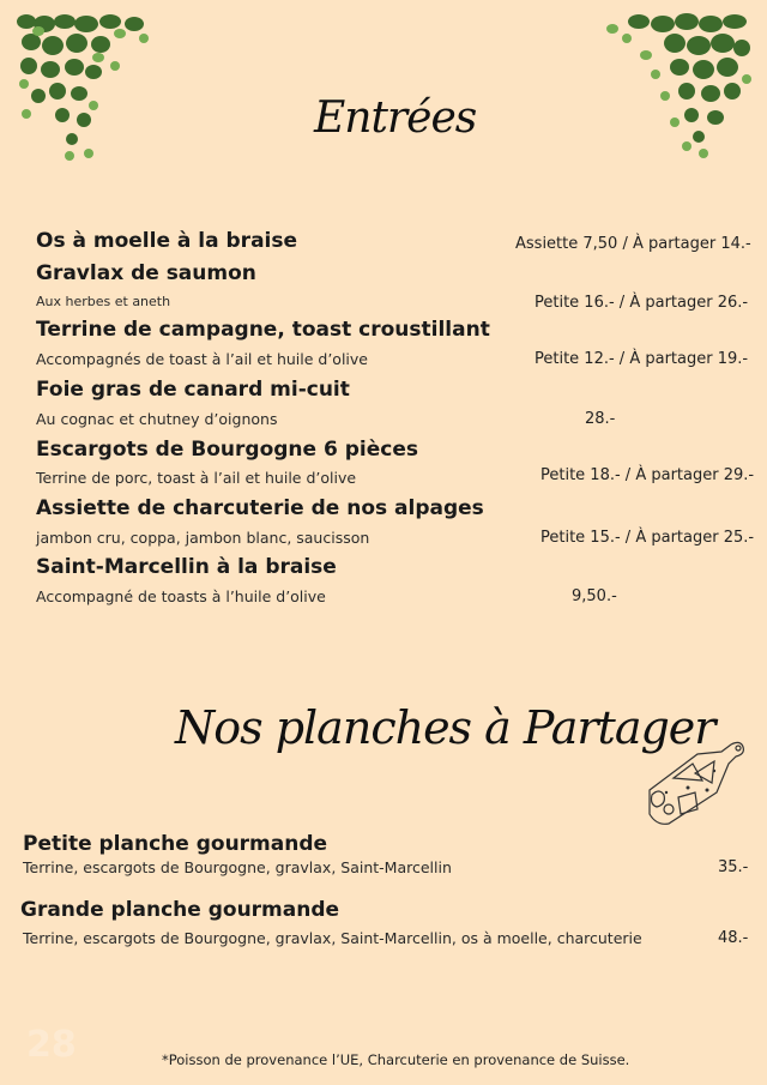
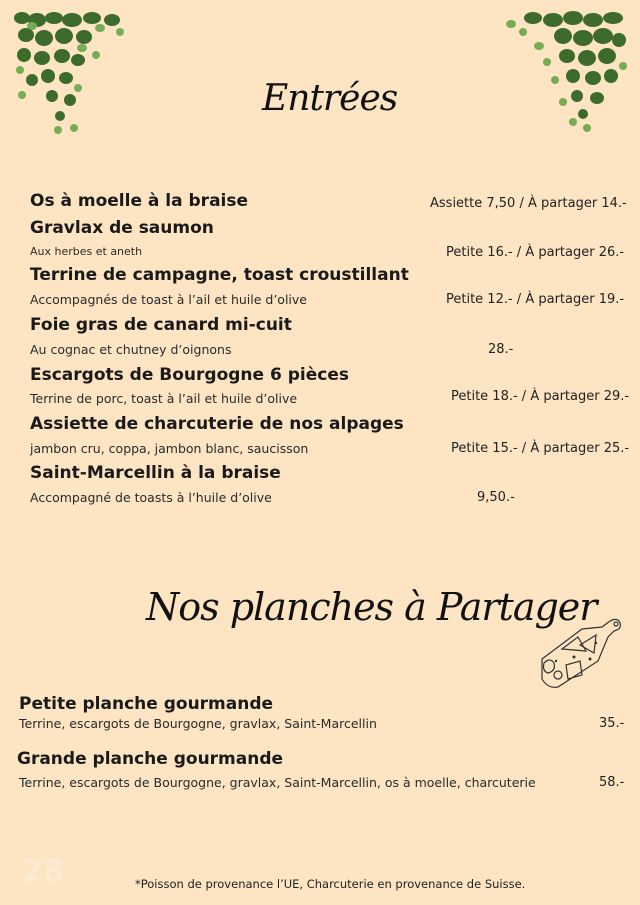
  Entrées
  Os à moelle à la braise
  Assiette 7,50 / À partager 14.-
  Gravlax de saumon
  Aux herbes et aneth
  Petite 16.- / À partager 26.-
  Terrine de campagne, toast croustillant
  Accompagnés de toast à l’ail et huile d’olive
  Petite 12.- / À partager 19.-
  Foie gras de canard mi-cuit
  Au cognac et chutney d’oignons
  28.-
  Escargots de Bourgogne 6 pièces
  Terrine de porc, toast à l’ail et huile d’olive
  Petite 18.- / À partager 29.-
  Assiette de charcuterie de nos alpages
  jambon cru, coppa, jambon blanc, saucisson
  Petite 15.- / À partager 25.-
  Saint-Marcellin à la braise
  Accompagné de toasts à l’huile d’olive
  9,50.-
  Nos planches à Partager
  Petite planche gourmande
  Terrine, escargots de Bourgogne, gravlax, Saint-Marcellin
  35.-
  Grande planche gourmande
  Terrine, escargots de Bourgogne, gravlax, Saint-Marcellin, os à moelle, charcuterie
- 48.-
+ 58.-
  *Poisson de provenance l’UE, Charcuterie en provenance de Suisse.
